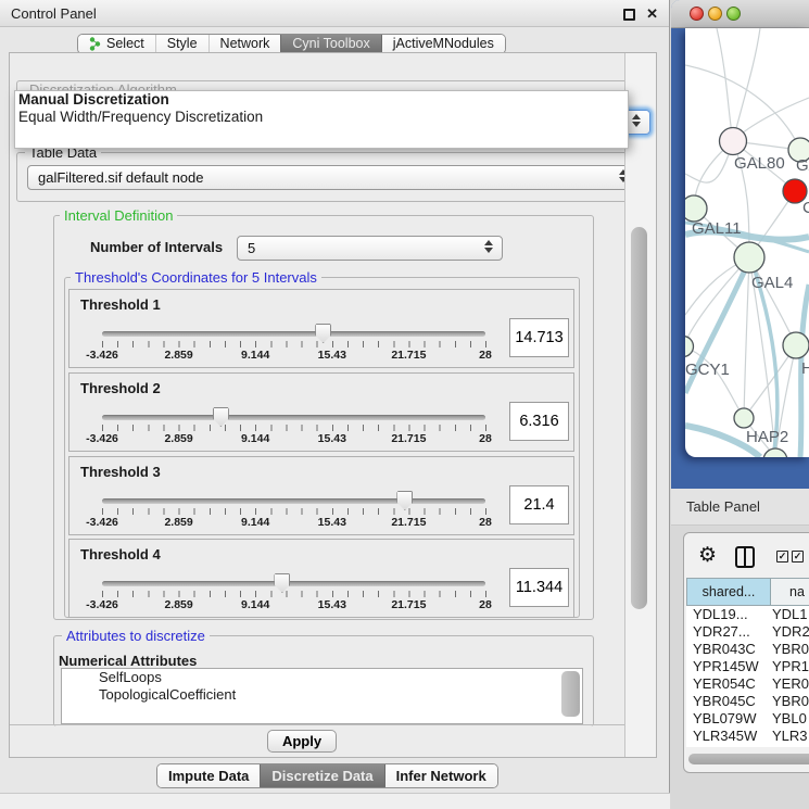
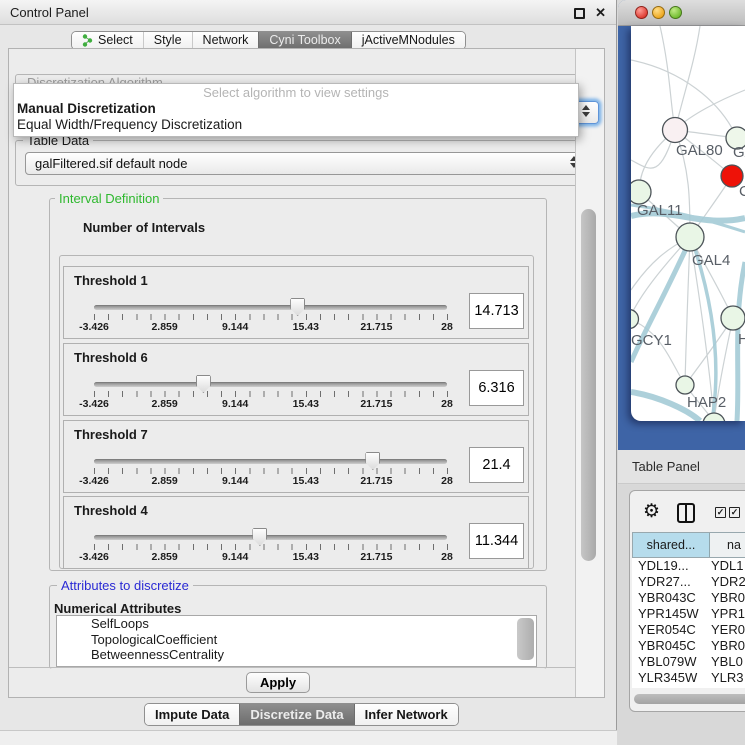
  Control Panel
  ✕
  Select
  Style
  Network
  Cyni Toolbox
  jActiveMNodules
+ Select algorithm to view settings
  Manual Discretization
  Equal Width/Frequency Discretization
  Table Data
  galFiltered.sif default node
  Interval Definition
  Number of Intervals
- 5
- Threshold's Coordinates for 5 Intervals
  Threshold 1
  -3.426
  2.859
  9.144
  15.43
  21.715
  28
  14.713
- Threshold 2
+ Threshold 6
  -3.426
  2.859
  9.144
  15.43
  21.715
  28
  6.316
- Threshold 3
+ Threshold 7
  -3.426
  2.859
  9.144
  15.43
  21.715
  28
  21.4
  Threshold 4
  -3.426
  2.859
  9.144
  15.43
  21.715
  28
  11.344
  Attributes to discretize
  Numerical Attributes
  SelfLoops
  TopologicalCoefficient
+ BetweennessCentrality
  Apply
  Impute Data
  Discretize Data
  Infer Network
  GAL80
  GAL11
  C
  GAL4
  GCY1
  H
  HAP2
  Table Panel
  ⚙
  ✓
  ✓
  shared...
  na
  YDL19...
  YDL1
  YDR27...
  YDR2
  YBR043C
  YBR0
  YPR145W
  YPR1
  YER054C
  YER0
  YBR045C
  YBR0
  YBL079W
  YBL0
  YLR345W
  YLR3
